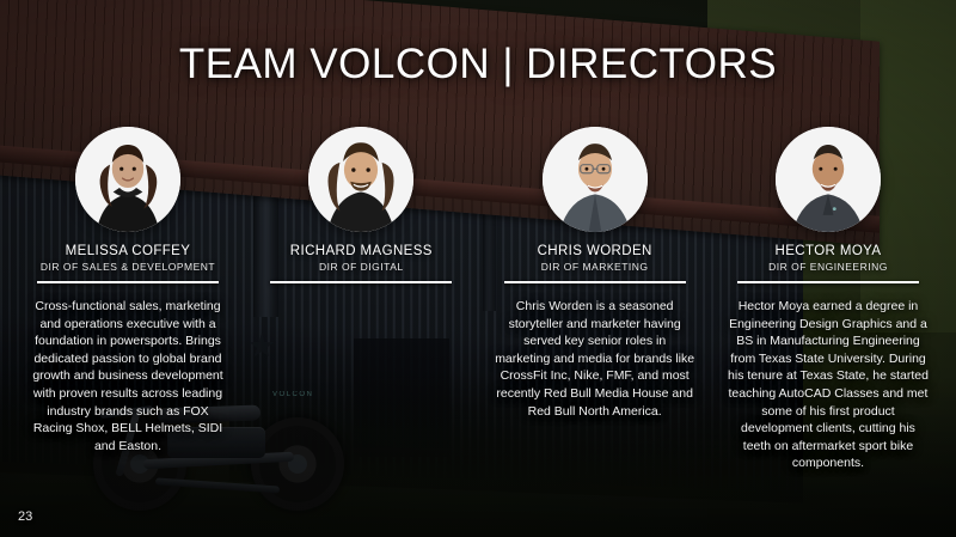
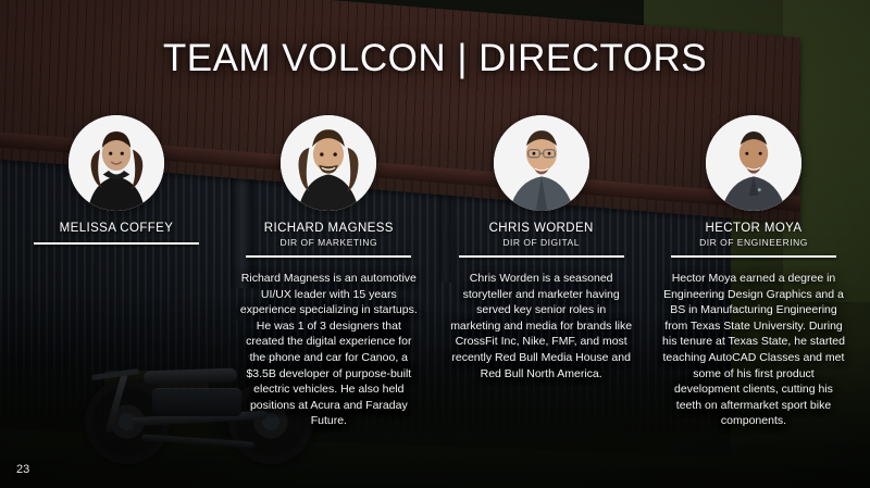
  TEAM VOLCON | DIRECTORS
  MELISSA COFFEY
- DIR OF SALES & DEVELOPMENT
- Cross-functional sales, marketing and operations executive with a foundation in powersports. Brings dedicated passion to global brand growth and business development with proven results across leading industry brands such as FOX Racing Shox, BELL Helmets, SIDI and Easton.
  RICHARD MAGNESS
- DIR OF DIGITAL
+ DIR OF MARKETING
+ Richard Magness is an automotive UI/UX leader with 15 years experience specializing in startups. He was 1 of 3 designers that created the digital experience for the phone and car for Canoo, a $3.5B developer of purpose-built electric vehicles. He also held positions at Acura and Faraday Future.
  CHRIS WORDEN
- DIR OF MARKETING
+ DIR OF DIGITAL
  Chris Worden is a seasoned storyteller and marketer having served key senior roles in marketing and media for brands like CrossFit Inc, Nike, FMF, and most recently Red Bull Media House and Red Bull North America.
  HECTOR MOYA
  DIR OF ENGINEERING
  Hector Moya earned a degree in Engineering Design Graphics and a BS in Manufacturing Engineering from Texas State University. During his tenure at Texas State, he started teaching AutoCAD Classes and met some of his first product development clients, cutting his teeth on aftermarket sport bike components.
  23
